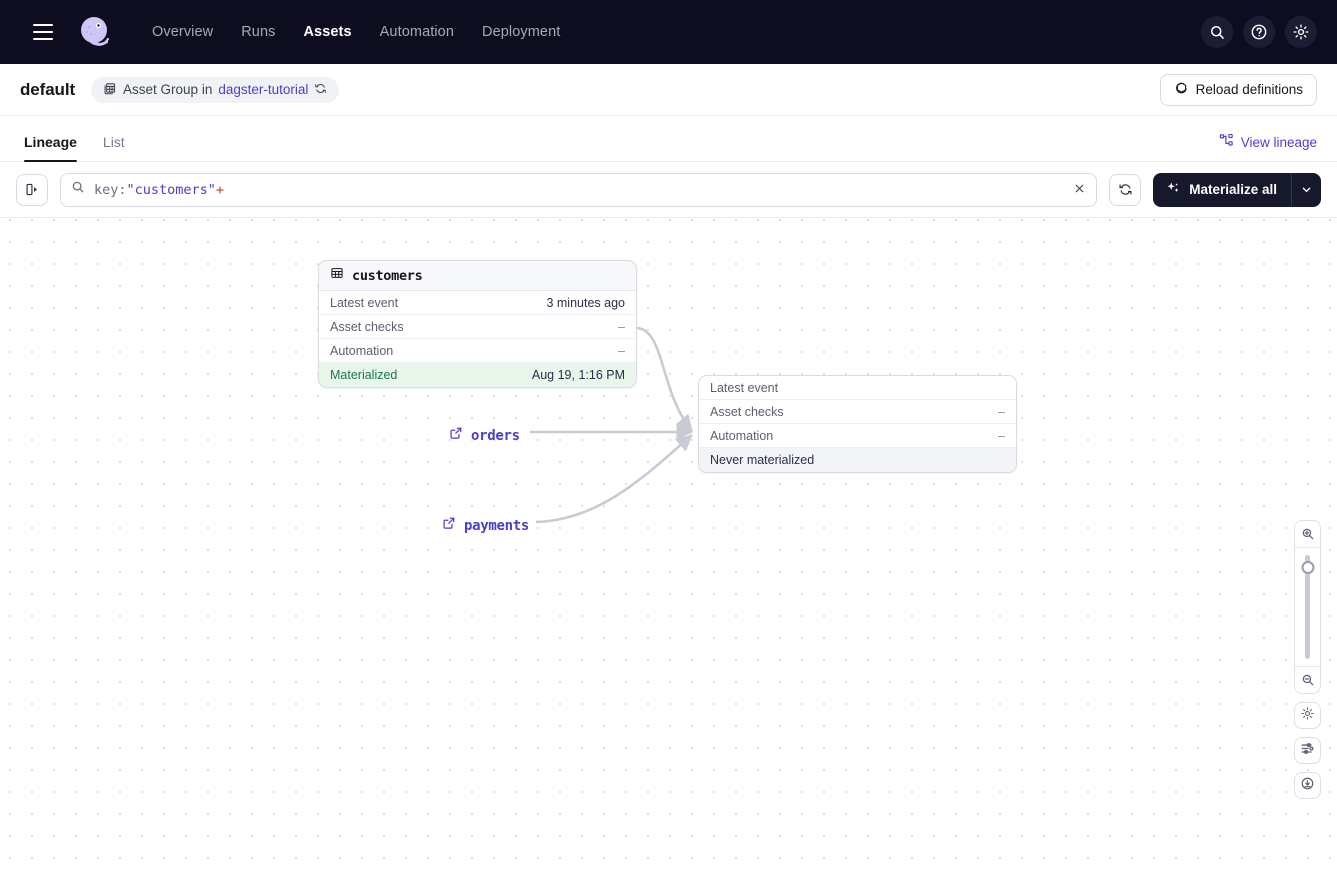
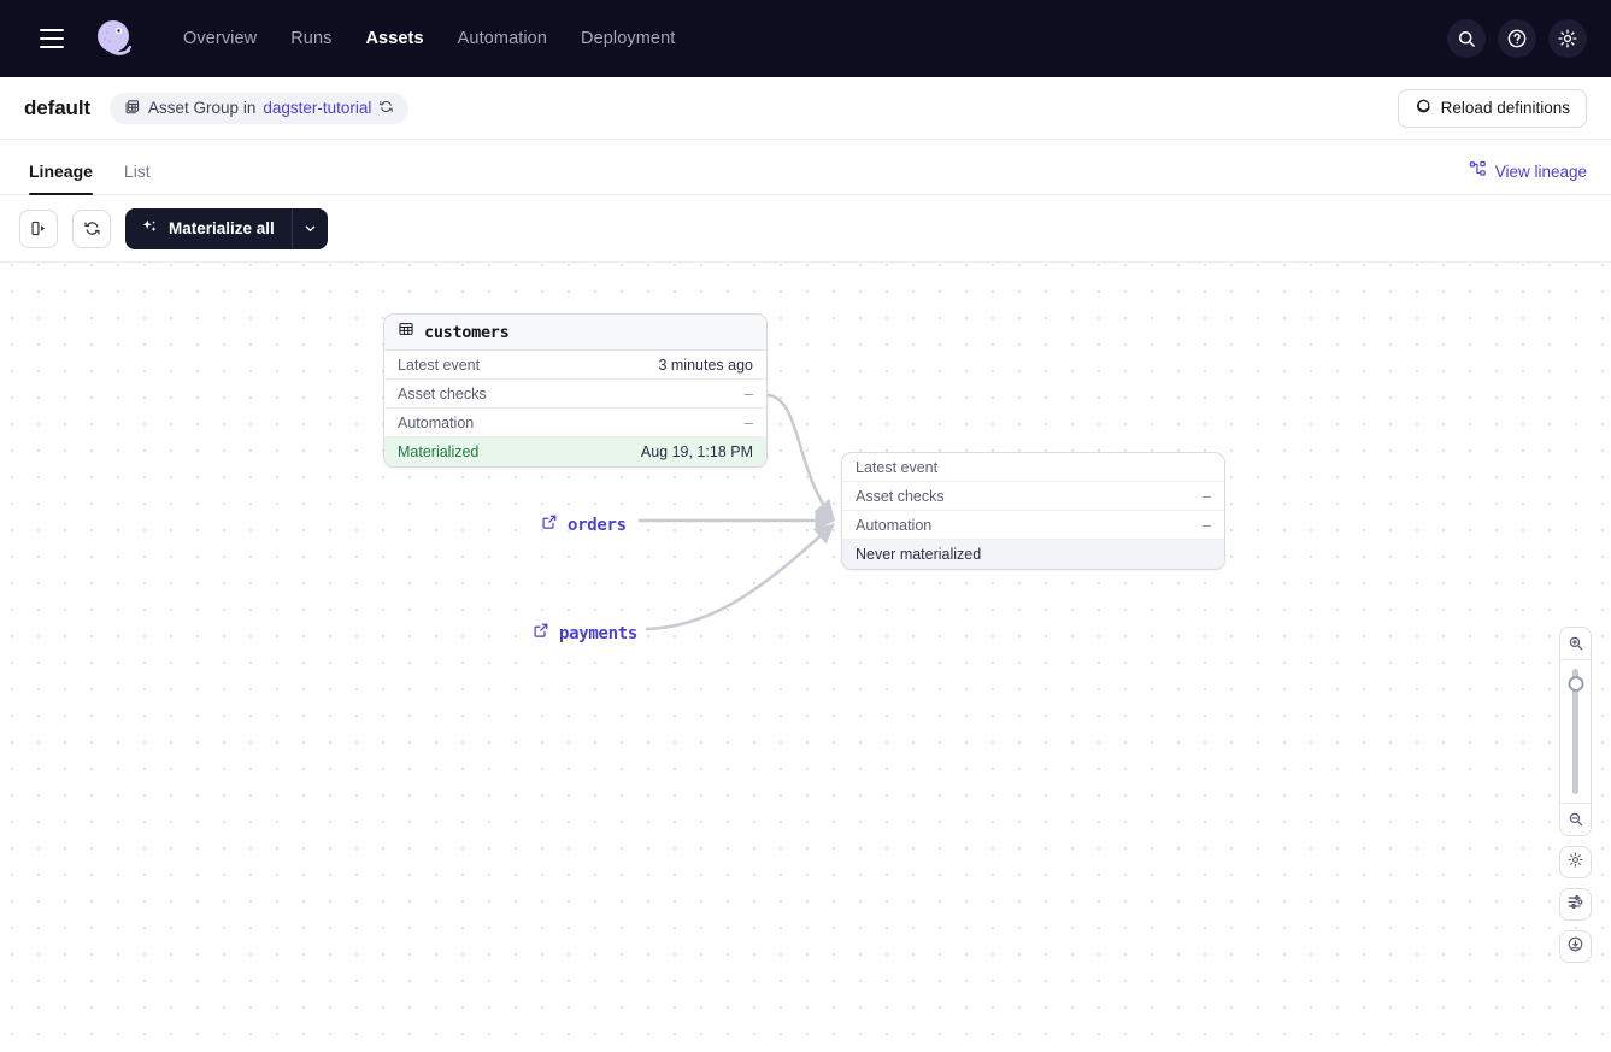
  Overview
  Runs
  Assets
  Automation
  Deployment
  default
  Asset Group in
  dagster-tutorial
  Reload definitions
  Lineage
  List
  View lineage
- key:"customers"+
  Materialize all
  customers
  Latest event
  3 minutes ago
  Asset checks
  –
  Automation
  –
  Materialized
- Aug 19, 1:16 PM
+ Aug 19, 1:18 PM
  Latest event
  Asset checks
  –
  Automation
  –
  Never materialized
  orders
  payments
